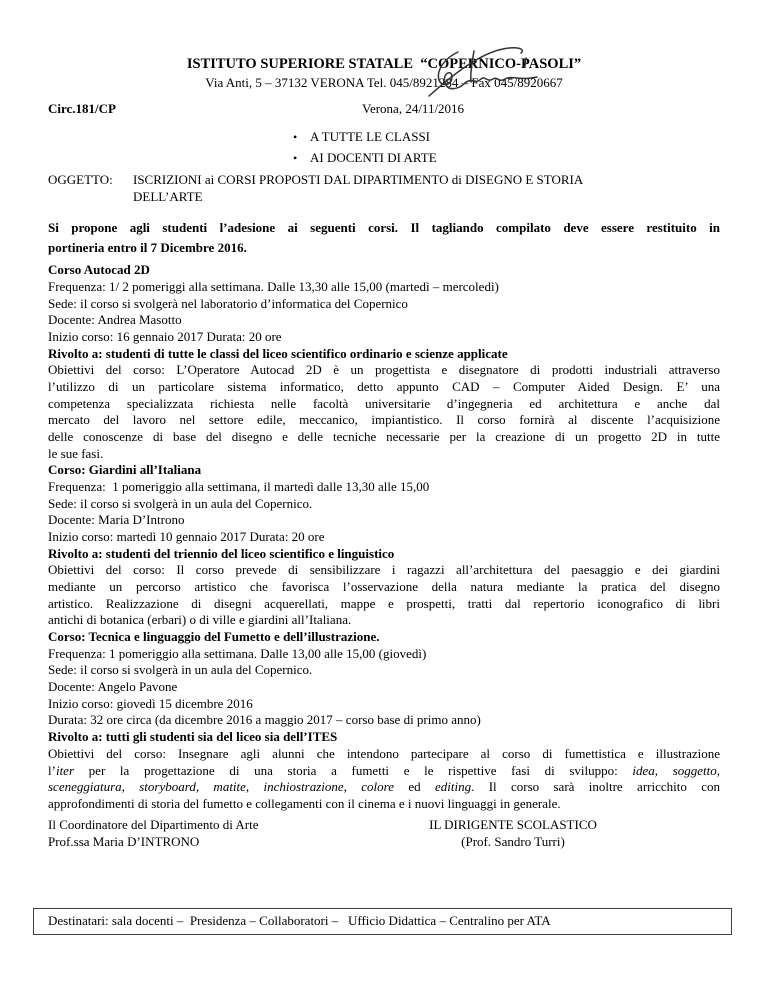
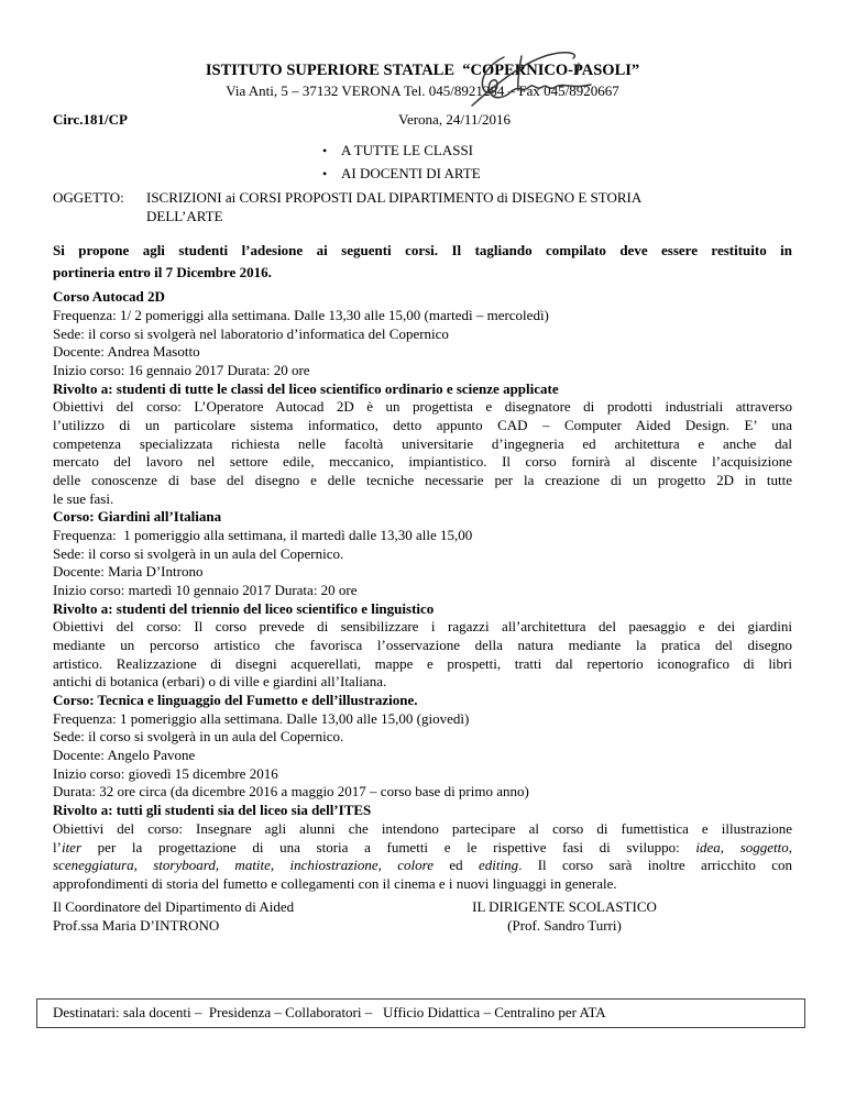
  ISTITUTO SUPERIORE STATALE “CPERNICO-ASOLI”
  Via Anti, 5 – 37132 VERONA Tel. 045/8921284 Fax 045/8920667
  Circ.181/CP
  Verona, 24/11/2016
  •
  A TUTTE LE CLASSI
  •
  AI DOCENTI DI ARTE
  OGGETTO:
  ISCRIZIONI ai CORSI PROPOSTI DAL DIPARTIMENTO di DISEGNO E STORIA
  DELL’ARTE
  Si propone agli studenti l’adesione ai seguenti corsi. Il tagliando compilato deve essere restituito in
  portineria entro il 7 Dicembre 2016.
  Corso Autocad 2D
  Frequenza: 1/ 2 pomeriggi alla settimana. Dalle 13,30 alle 15,00 (martedì – mercoledì)
  Sede: il corso si svolgerà nel laboratorio d’informatica del Copernico
  Docente: Andrea Masotto
  Inizio corso: 16 gennaio 2017 Durata: 20 ore
  Rivolto a: studenti di tutte le classi del liceo scientifico ordinario e scienze applicate
  Obiettivi del corso: L’Operatore Autocad 2D è un progettista e disegnatore di prodotti industriali attraverso
  l’utilizzo di un particolare sistema informatico, detto appunto CAD – Computer Aided Design. E’ una
  competenza specializzata richiesta nelle facoltà universitarie d’ingegneria ed architettura e anche dal
  mercato del lavoro nel settore edile, meccanico, impiantistico. Il corso fornirà al discente l’acquisizione
  delle conoscenze di base del disegno e delle tecniche necessarie per la creazione di un progetto 2D in tutte
  le sue fasi.
  Corso: Giardini all’Italiana
  Frequenza: 1 pomeriggio alla settimana, il martedì dalle 13,30 alle 15,00
  Sede: il corso si svolgerà in un aula del Copernico.
  Docente: Maria D’Introno
  Inizio corso: martedì 10 gennaio 2017 Durata: 20 ore
  Rivolto a: studenti del triennio del liceo scientifico e linguistico
  Obiettivi del corso: Il corso prevede di sensibilizzare i ragazzi all’architettura del paesaggio e dei giardini
  mediante un percorso artistico che favorisca l’osservazione della natura mediante la pratica del disegno
  artistico. Realizzazione di disegni acquerellati, mappe e prospetti, tratti dal repertorio iconografico di libri
  antichi di botanica (erbari) o di ville e giardini all’Italiana.
  Corso: Tecnica e linguaggio del Fumetto e dell’illustrazione.
  Frequenza: 1 pomeriggio alla settimana. Dalle 13,00 alle 15,00 (giovedì)
  Sede: il corso si svolgerà in un aula del Copernico.
  Docente: Angelo Pavone
  Inizio corso: giovedì 15 dicembre 2016
  Durata: 32 ore circa (da dicembre 2016 a maggio 2017 – corso base di primo anno)
  Rivolto a: tutti gli studenti sia del liceo sia dell’ITES
  Obiettivi del corso: Insegnare agli alunni che intendono partecipare al corso di fumettistica e illustrazione
  l’iter per la progettazione di una storia a fumetti e le rispettive fasi di sviluppo: idea, soggetto,
  sceneggiatura, storyboard, matite, inchiostrazione, colore ed editing. Il corso sarà inoltre arricchito con
  approfondimenti di storia del fumetto e collegamenti con il cinema e i nuovi linguaggi in generale.
- Il Coordinatore del Dipartimento di Arte
+ Il Coordinatore del Dipartimento di Aided
  Prof.ssa Maria D’INTRONO
  IL DIRIGENTE SCOLASTICO
  (Prof. Sandro Turri)
  Destinatari: sala docenti – Presidenza – Collaboratori – Ufficio Didattica – Centralino per ATA
